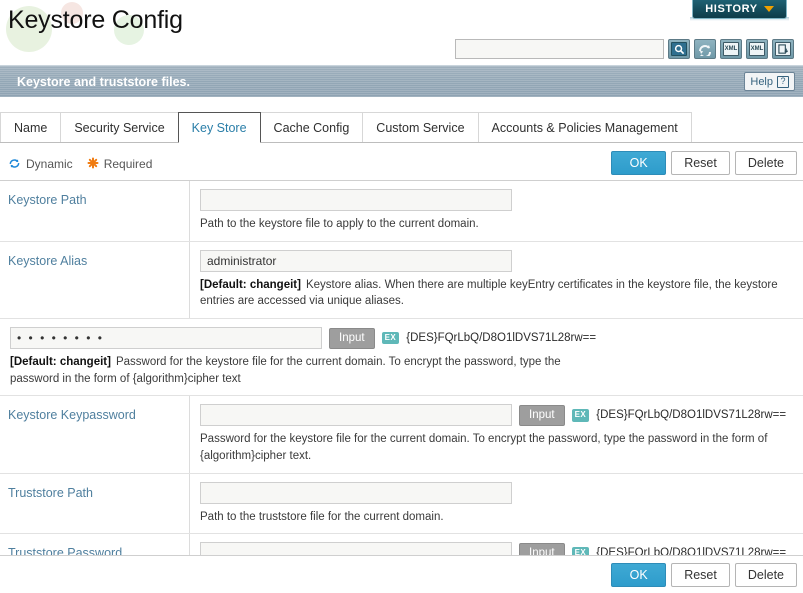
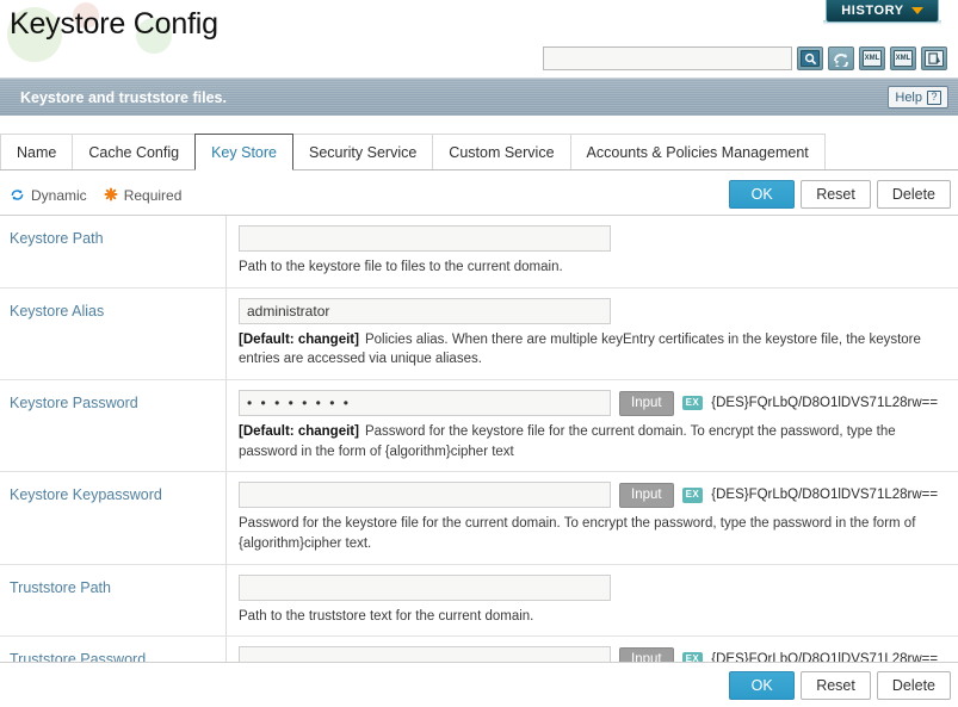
  HISTORY
  Keystore Config
  Keystore and truststore files.
  Help
  ?
  Name
- Security Service
+ Cache Config
  Key Store
- Cache Config
+ Security Service
  Custom Service
  Accounts & Policies Management
  Dynamic
  Required
  OK
  Reset
  Delete
  Keystore Path
- Path to the keystore file to apply to the current domain.
+ Path to the keystore file to files to the current domain.
  Keystore Alias
  administrator
- [Default: changeit] Keystore alias. When there are multiple keyEntry certificates in the keystore file, the keystore entries are accessed via unique aliases.
+ [Default: changeit] Policies alias. When there are multiple keyEntry certificates in the keystore file, the keystore entries are accessed via unique aliases.
+ Keystore Password
  • • • • • • • •
  Input
  EX
  {DES}FQrLbQ/D8O1lDVS71L28rw==
  [Default: changeit] Password for the keystore file for the current domain. To encrypt the password, type the password in the form of {algorithm}cipher text
  Keystore Keypassword
  Input
  EX
  {DES}FQrLbQ/D8O1lDVS71L28rw==
  Password for the keystore file for the current domain. To encrypt the password, type the password in the form of {algorithm}cipher text.
  Truststore Path
- Path to the truststore file for the current domain.
+ Path to the truststore text for the current domain.
  Truststore Password
  Input
  EX
  {DES}FQrLbQ/D8O1lDVS71L28rw==
  OK
  Reset
  Delete
